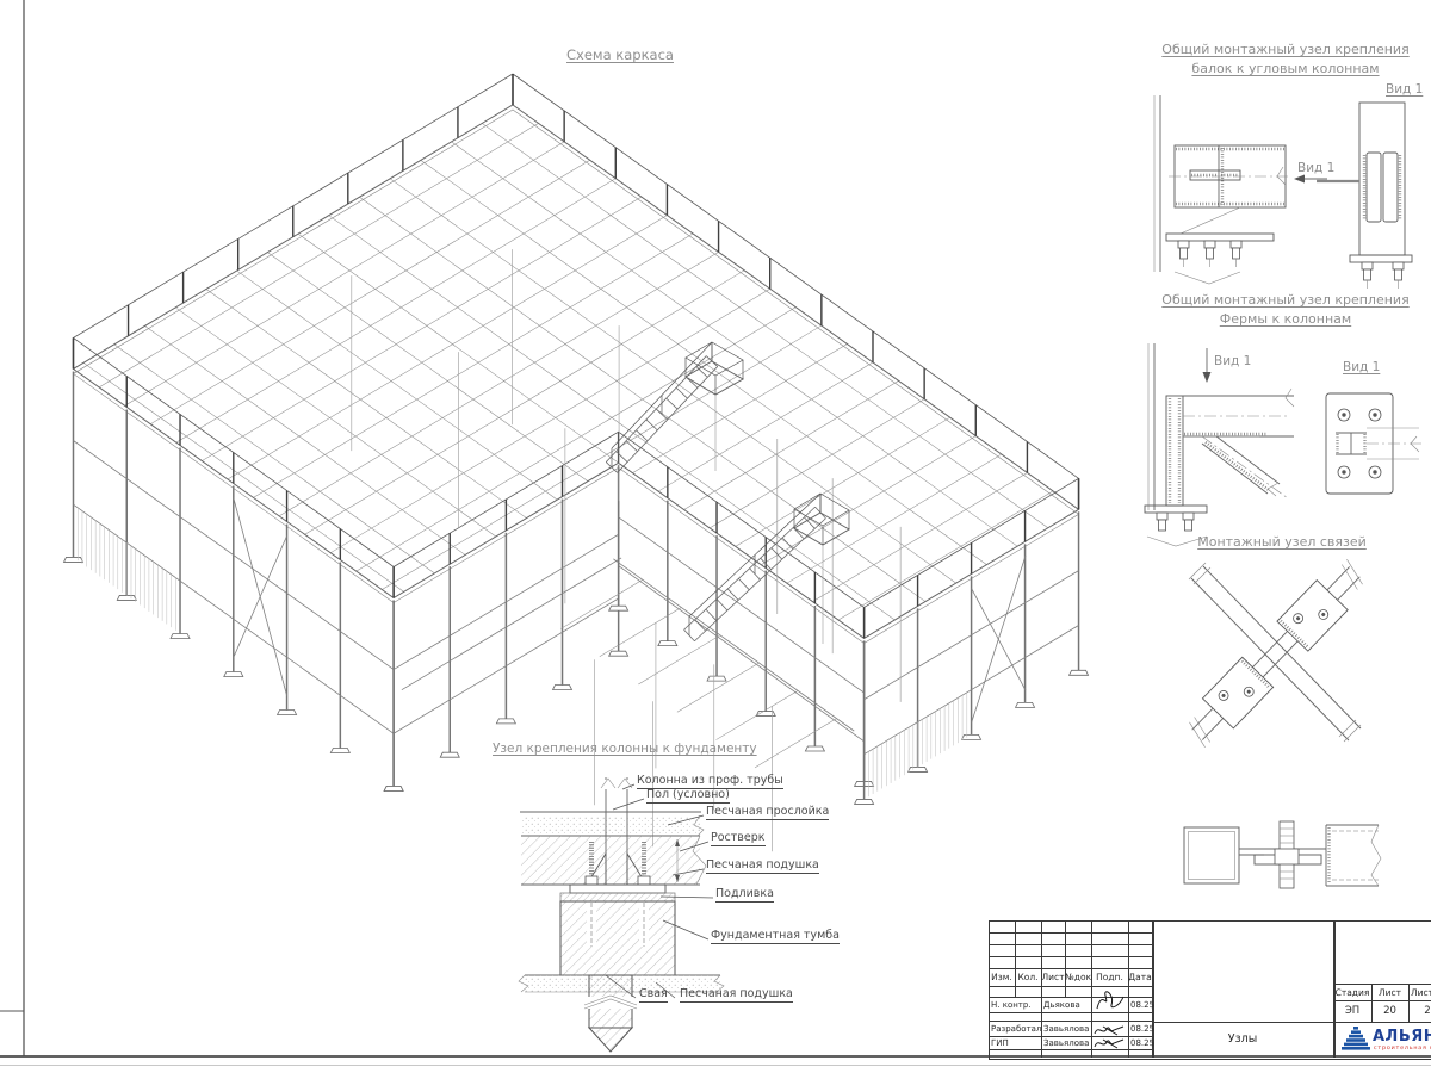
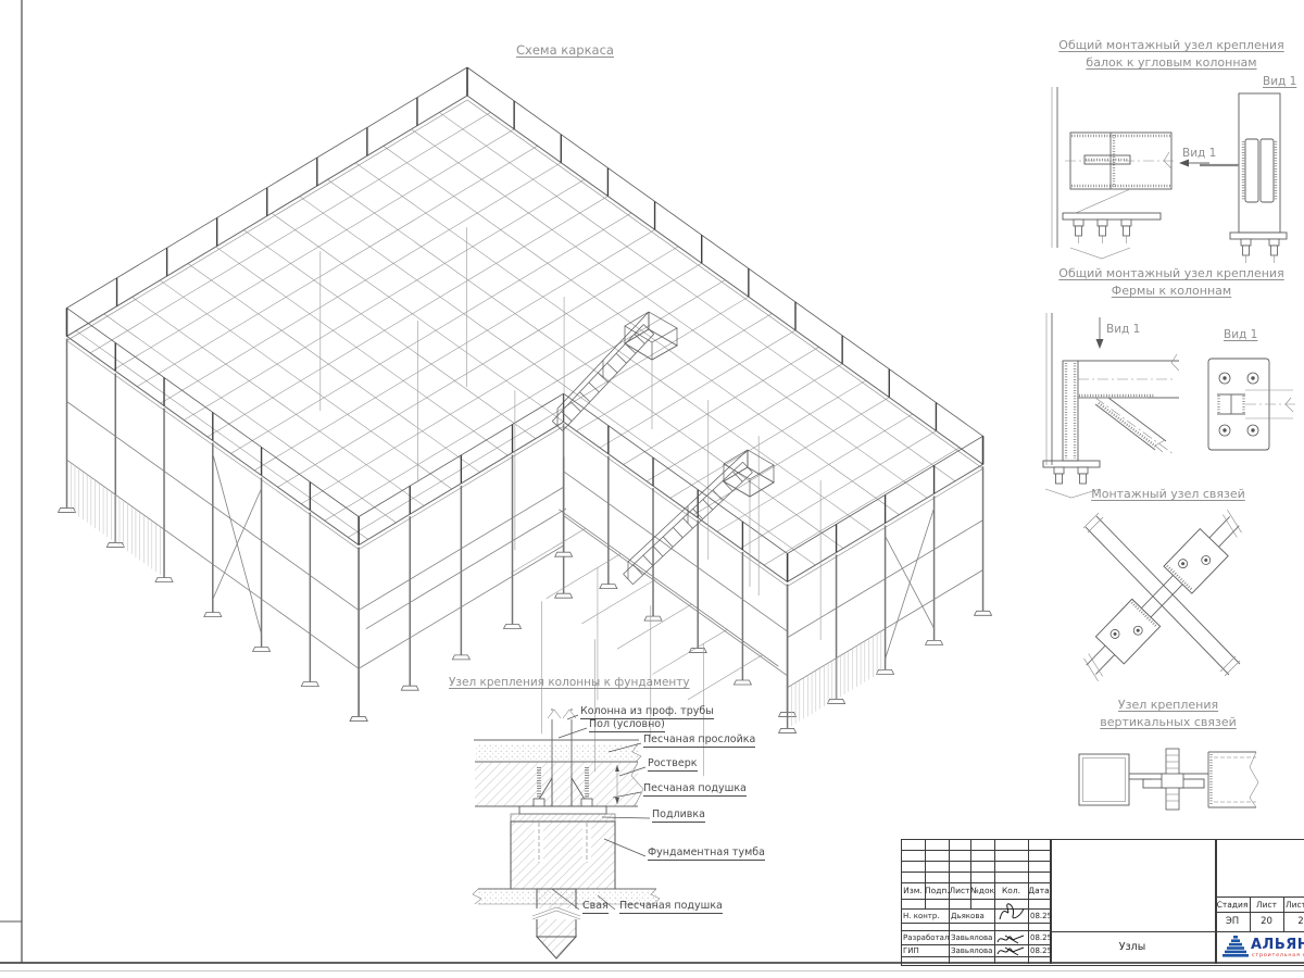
  Схема каркаса
  Общий монтажный узел крепления
  балок к угловым колоннам
  Вид 1
  Вид 1
  Общий монтажный узел крепления
  Фермы к колоннам
  Вид 1
  Вид 1
  Монтажный узел связей
+ Узел крепления
+ вертикальных связей
  Узел крепления колонны к фундаменту
  Колонна из проф. трубы
  Пол (условно)
  Песчаная прослойка
  Ростверк
  Песчаная подушка
  Подливка
  Фундаментная тумба
  Свая
  Песчаная подушка
  Изм.
- Кол.
+ Подп.
  Лист
  №док
- Подп.
+ Кол.
  Дата
  Н. контр.
  Дьякова
  08.25
  Разработал
  Завьялова
  08.25
  ГИП
  Завьялова
  08.25
  Стадия
  Лист
  ЭП
  20
  2
  Узлы
  АЛЬЯН
